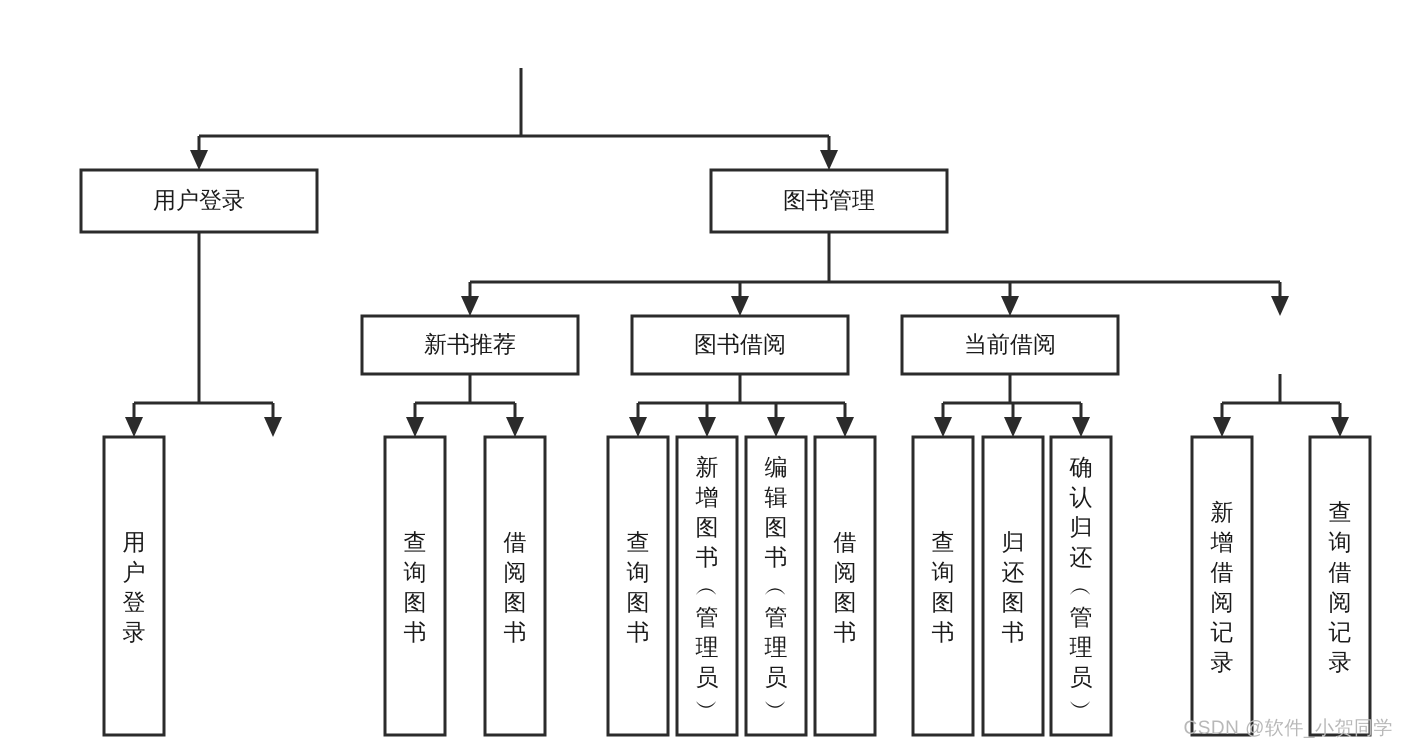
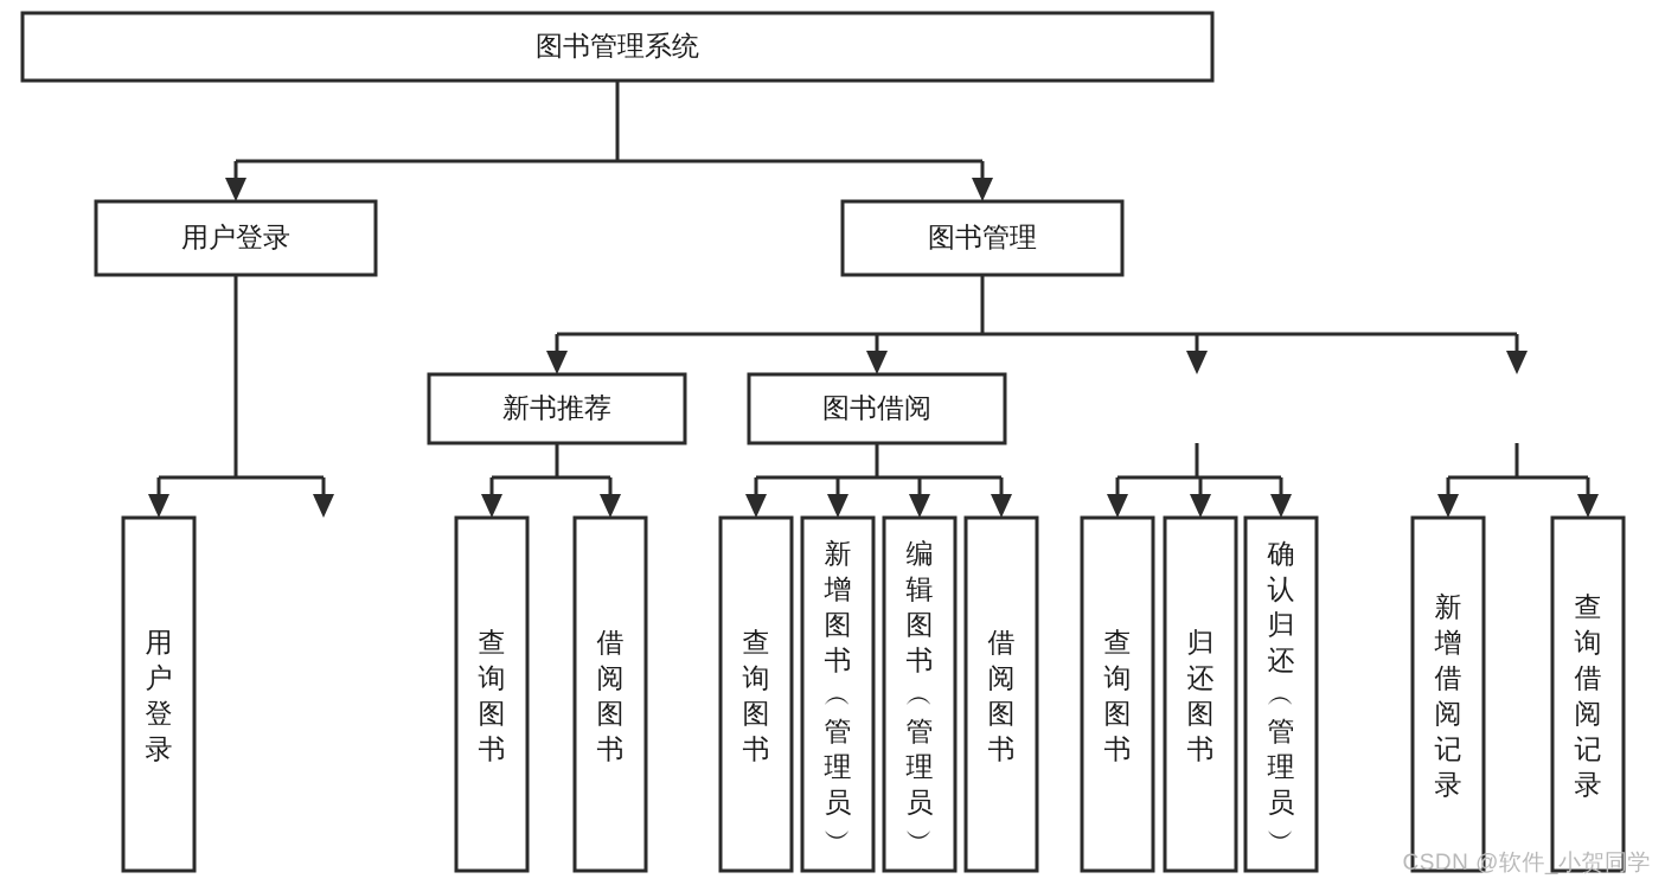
+ 图书管理系统
  用户登录
  图书管理
  新书推荐
  图书借阅
- 当前借阅
  用户登录
  查询图书
  借阅图书
  查询图书
  新增图书 ︵ 管理员 ︶
  编辑图书 ︵ 管理员 ︶
  借阅图书
  查询图书
  归还图书
  确认归还 ︵ 管理员 ︶
  新增借阅记录
  查询借阅记录
  CSDN @软件_小贺同学
